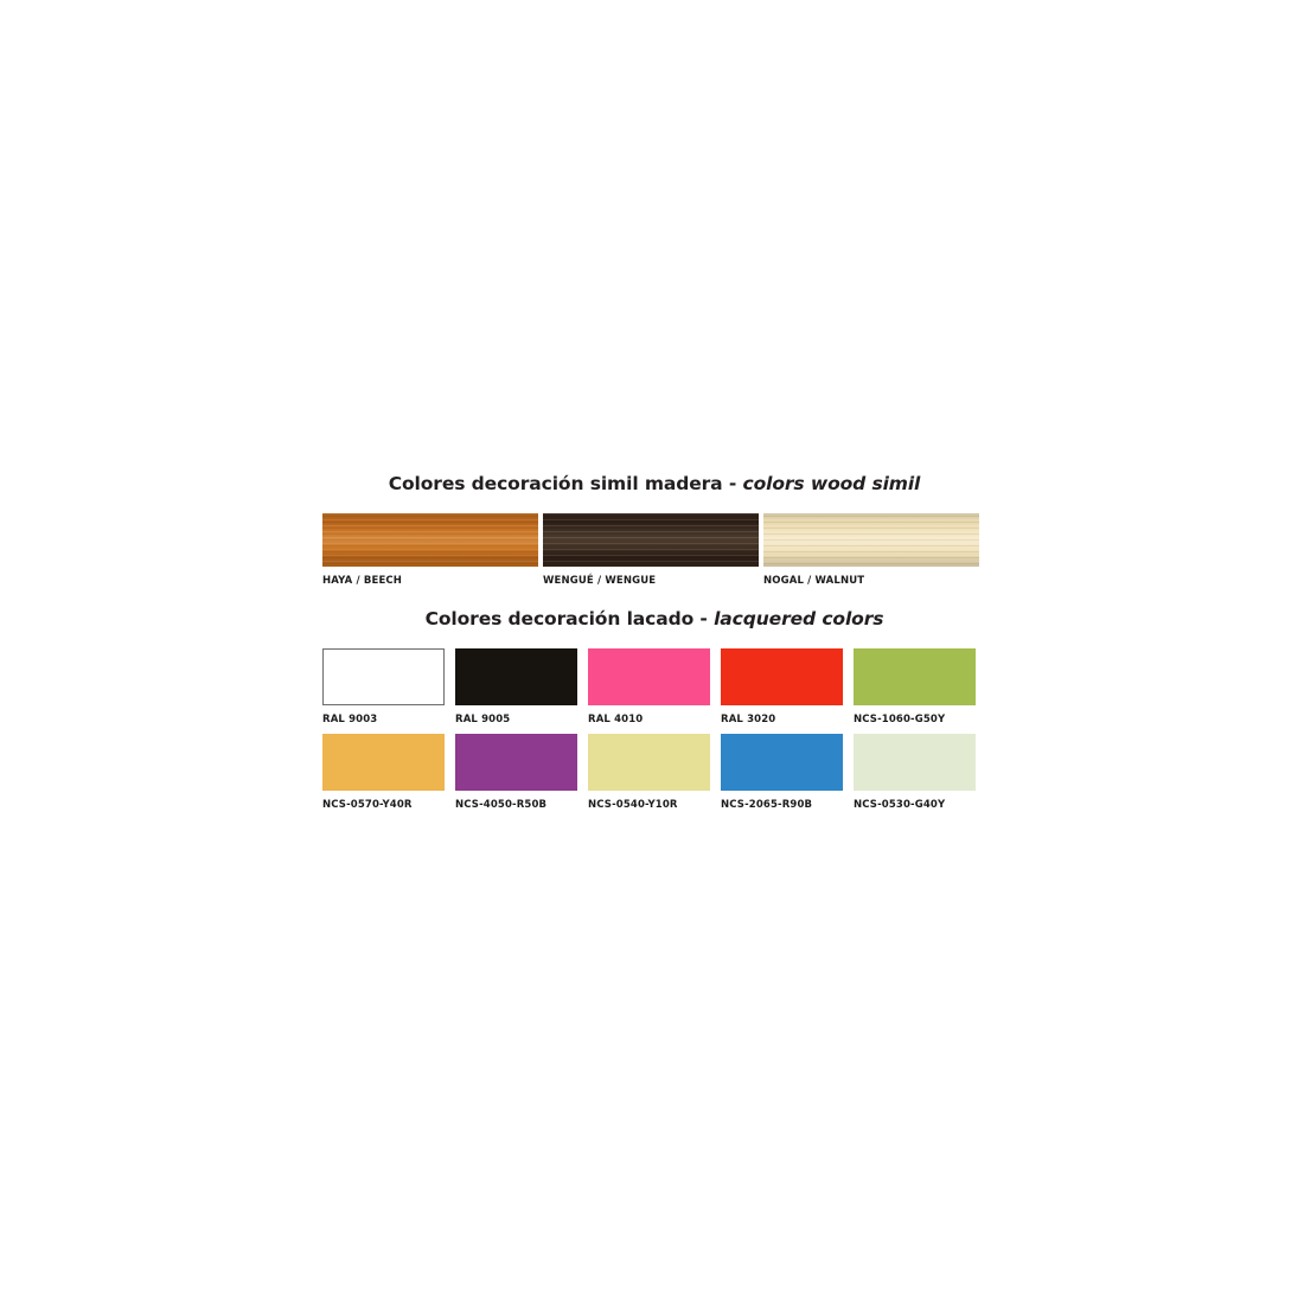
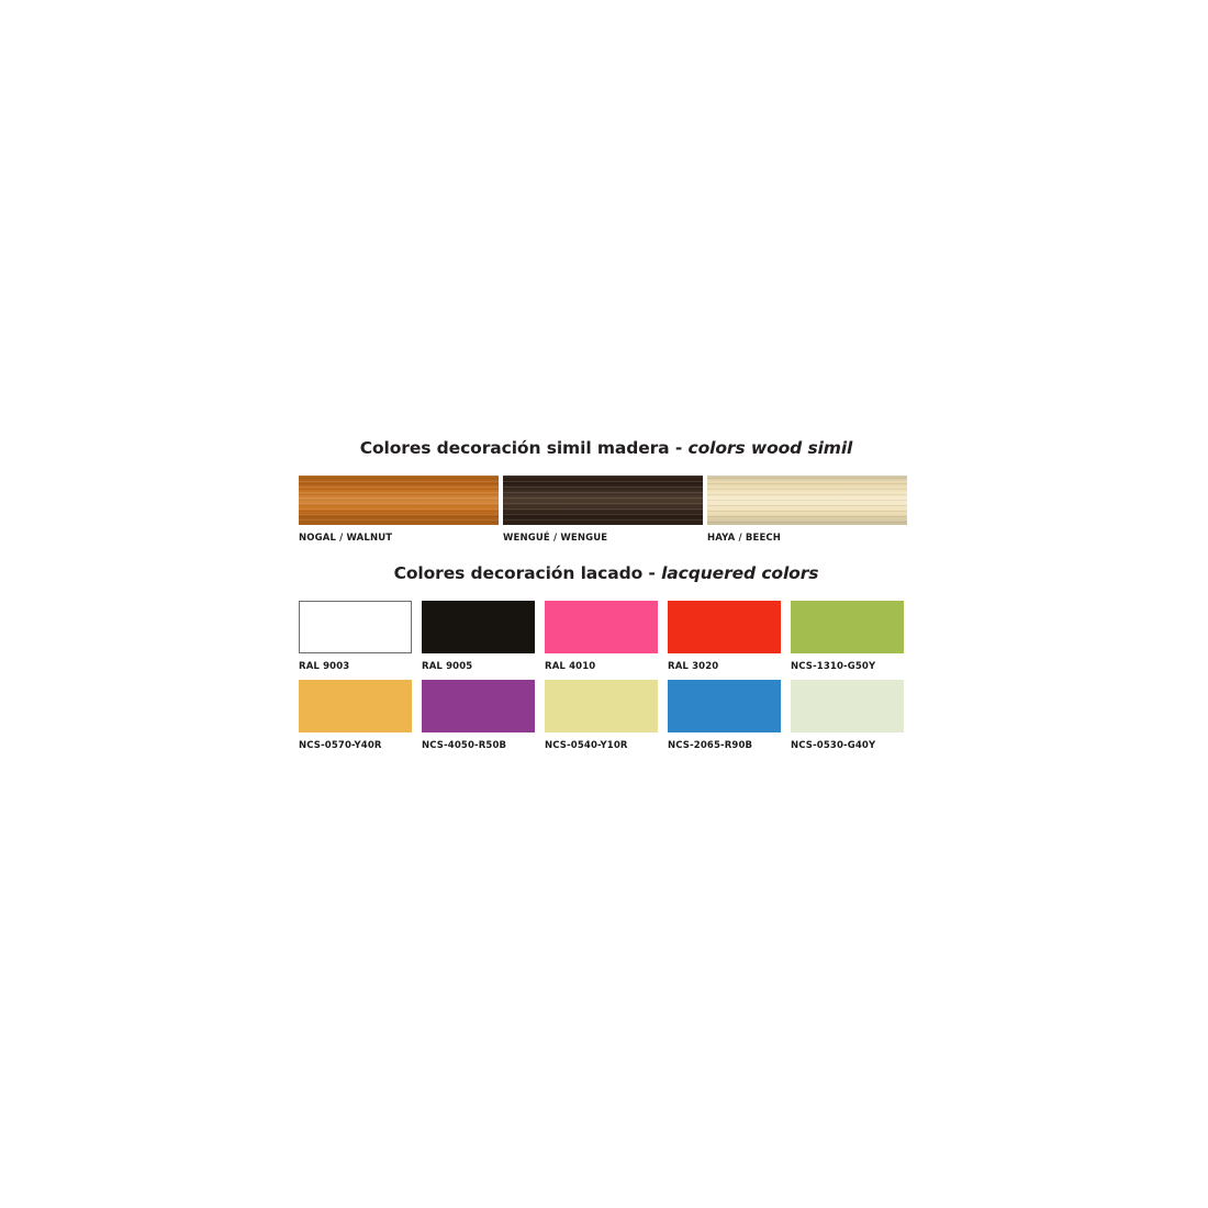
  Colores decoración simil madera - colors wood simil
- HAYA / BEECH
+ NOGAL / WALNUT
  WENGUÉ / WENGUE
- NOGAL / WALNUT
+ HAYA / BEECH
  Colores decoración lacado - lacquered colors
  RAL 9003
  RAL 9005
  RAL 4010
  RAL 3020
- NCS-1060-G50Y
+ NCS-1310-G50Y
  NCS-0570-Y40R
  NCS-4050-R50B
  NCS-0540-Y10R
  NCS-2065-R90B
  NCS-0530-G40Y
